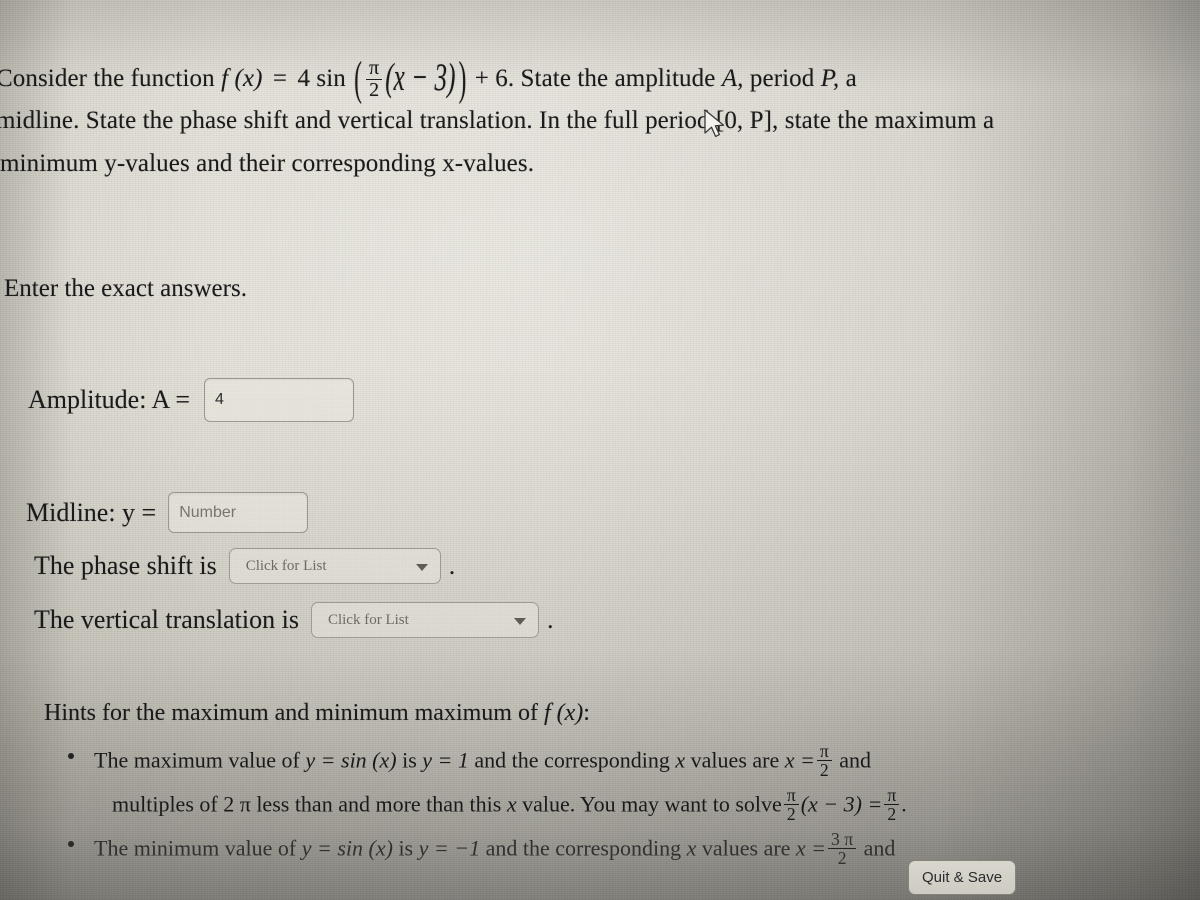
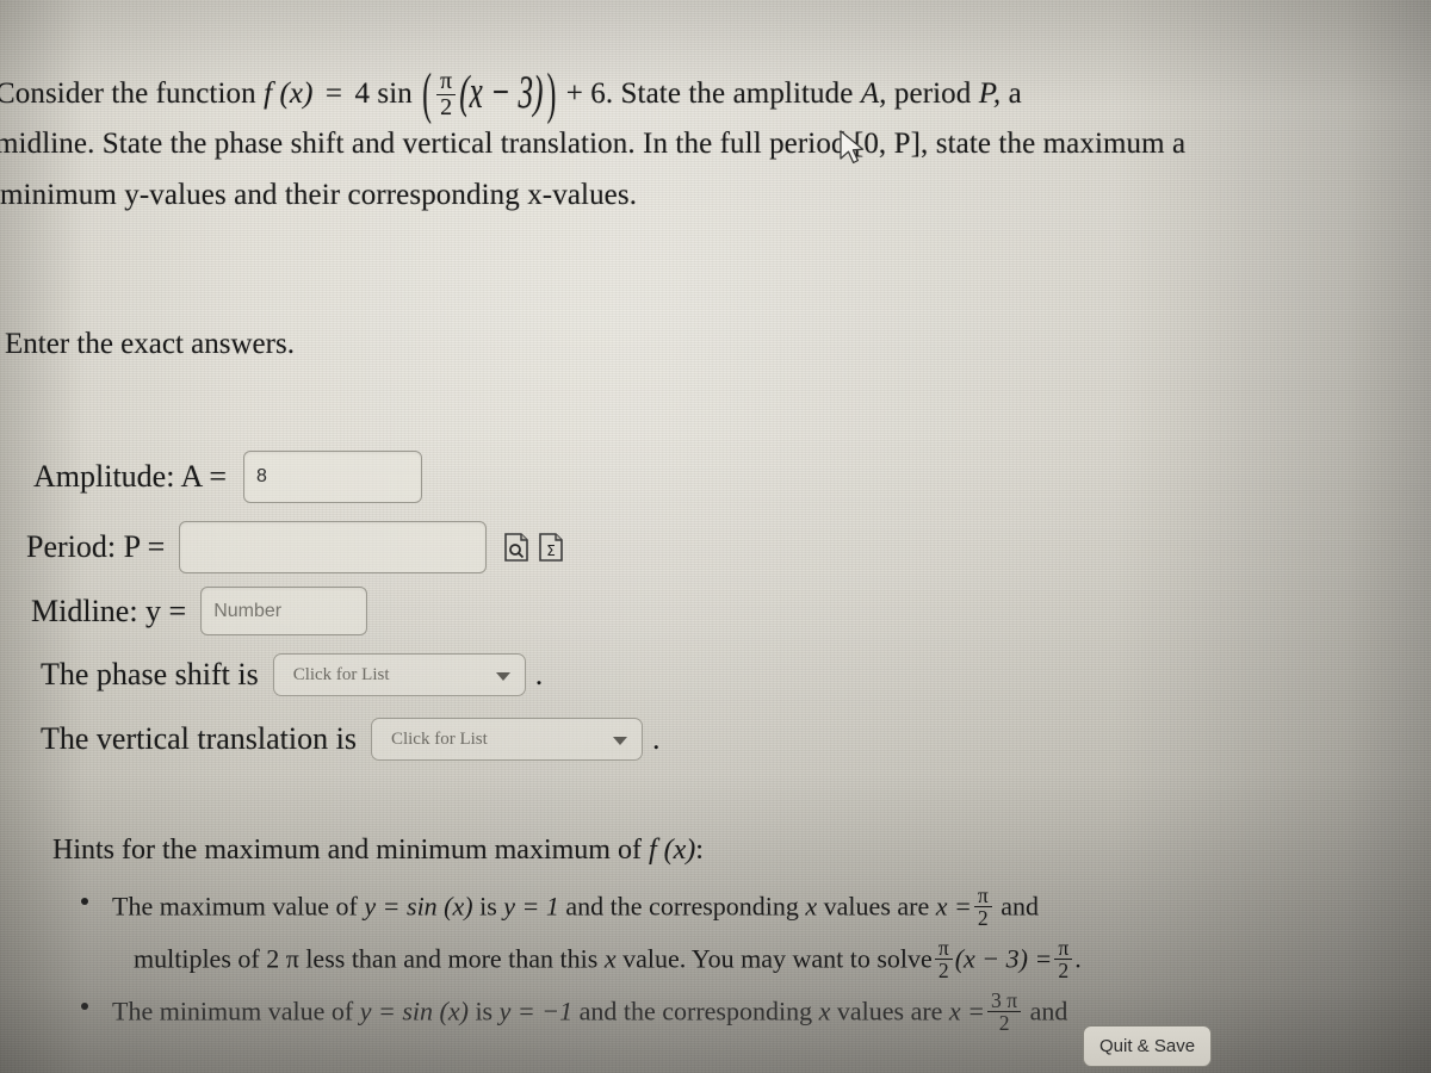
  Consider the function f (x) = 4 sin (
  π
  2
  (x − 3)) + 6. State the amplitude A, period P, a
  midline. State the phase shift and vertical translation. In the full period [0, P], state the maximum a
  minimum y-values and their corresponding x-values.
  Enter the exact answers.
  Amplitude: A =
- 4
+ 8
+ Period: P =
+ Σ
  Midline: y =
  Number
  The phase shift is
  Click for List
  .
  The vertical translation is
  Click for List
  .
  Hints for the maximum and minimum maximum of f (x):
  The maximum value of y = sin (x) is y = 1 and the corresponding x values are x =
  π
  2
  and
  multiples of 2 π less than and more than this x value. You may want to solve
  π
  2
  (x − 3) =
  π
  2
  .
  The minimum value of y = sin (x) is y = −1 and the corresponding x values are x =
  3 π
  2
  and
  Quit & Save
